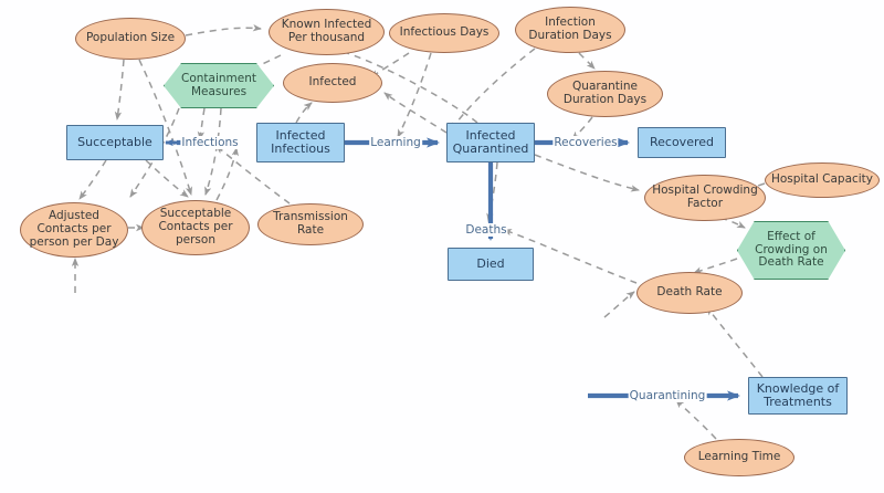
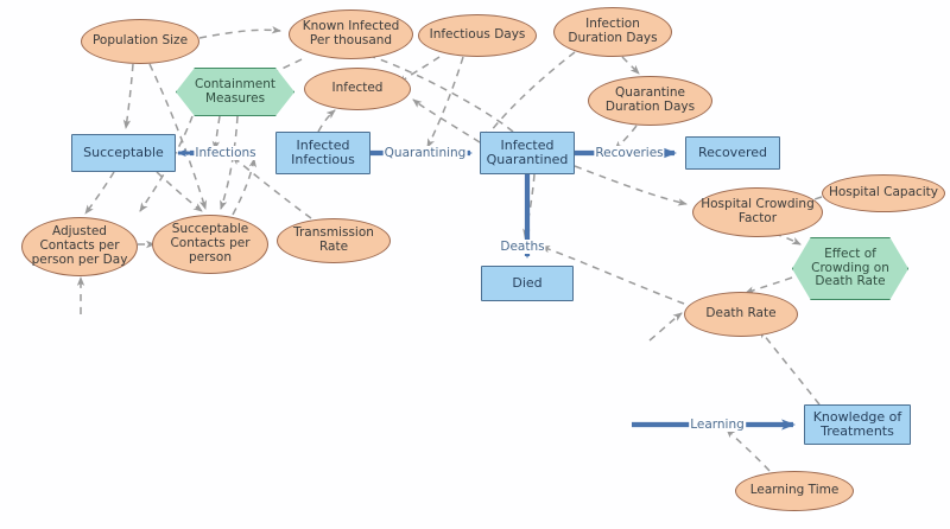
  Population Size
  Known Infected
  Per thousand
  Infectious Days
  Infection
  Duration Days
  Containment
  Measures
  Infected
  Quarantine
  Duration Days
  Succeptable
  Infected
  Infectious
  Infected
  Quarantined
  Recovered
  Hospital Capacity
  Hospital Crowding
  Factor
  Effect of
  Crowding on
  Death Rate
  Adjusted
  Contacts per
  person per Day
  Succeptable
  Contacts per
  person
  Transmission
  Rate
  Died
  Death Rate
  Knowledge of
  Treatments
  Learning Time
  Infections
- Learning
+ Quarantining
  Recoveries
  Deaths
- Quarantining
+ Learning
